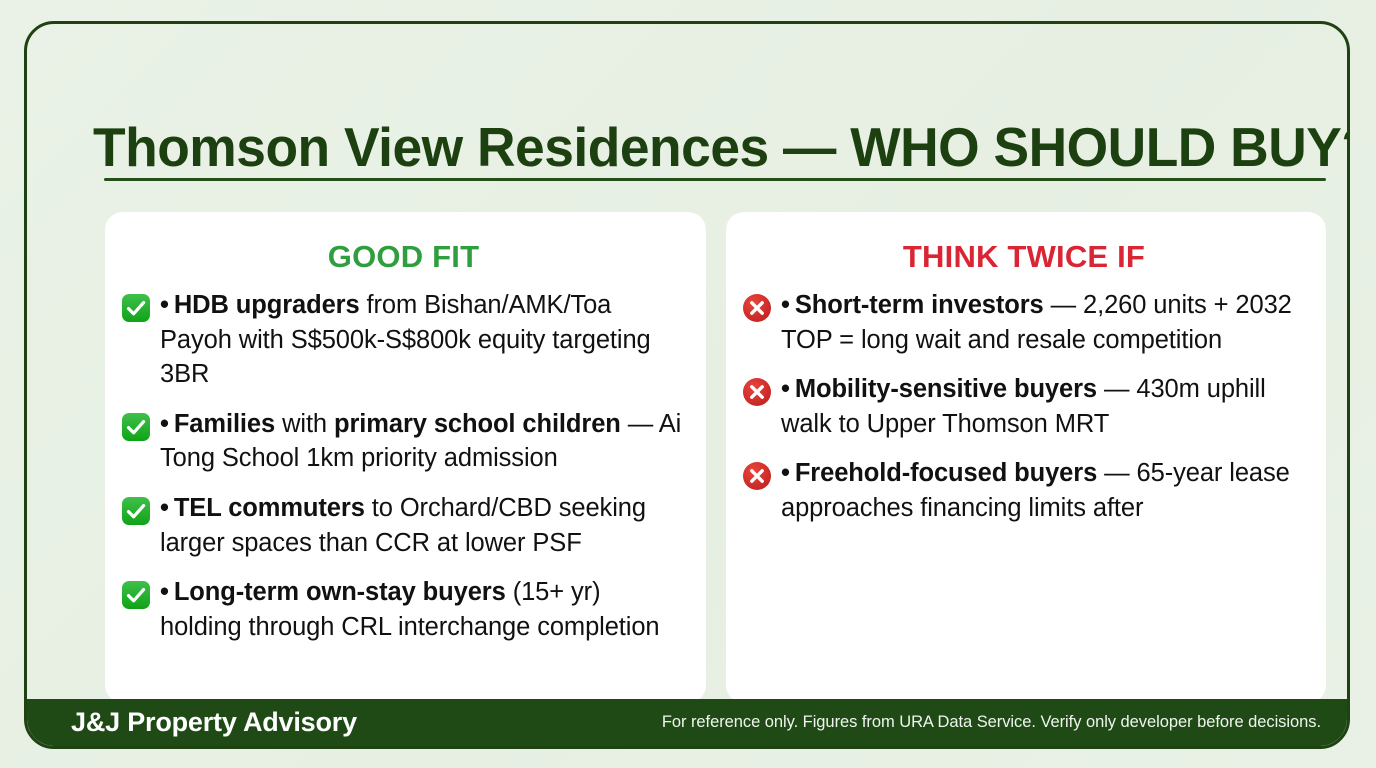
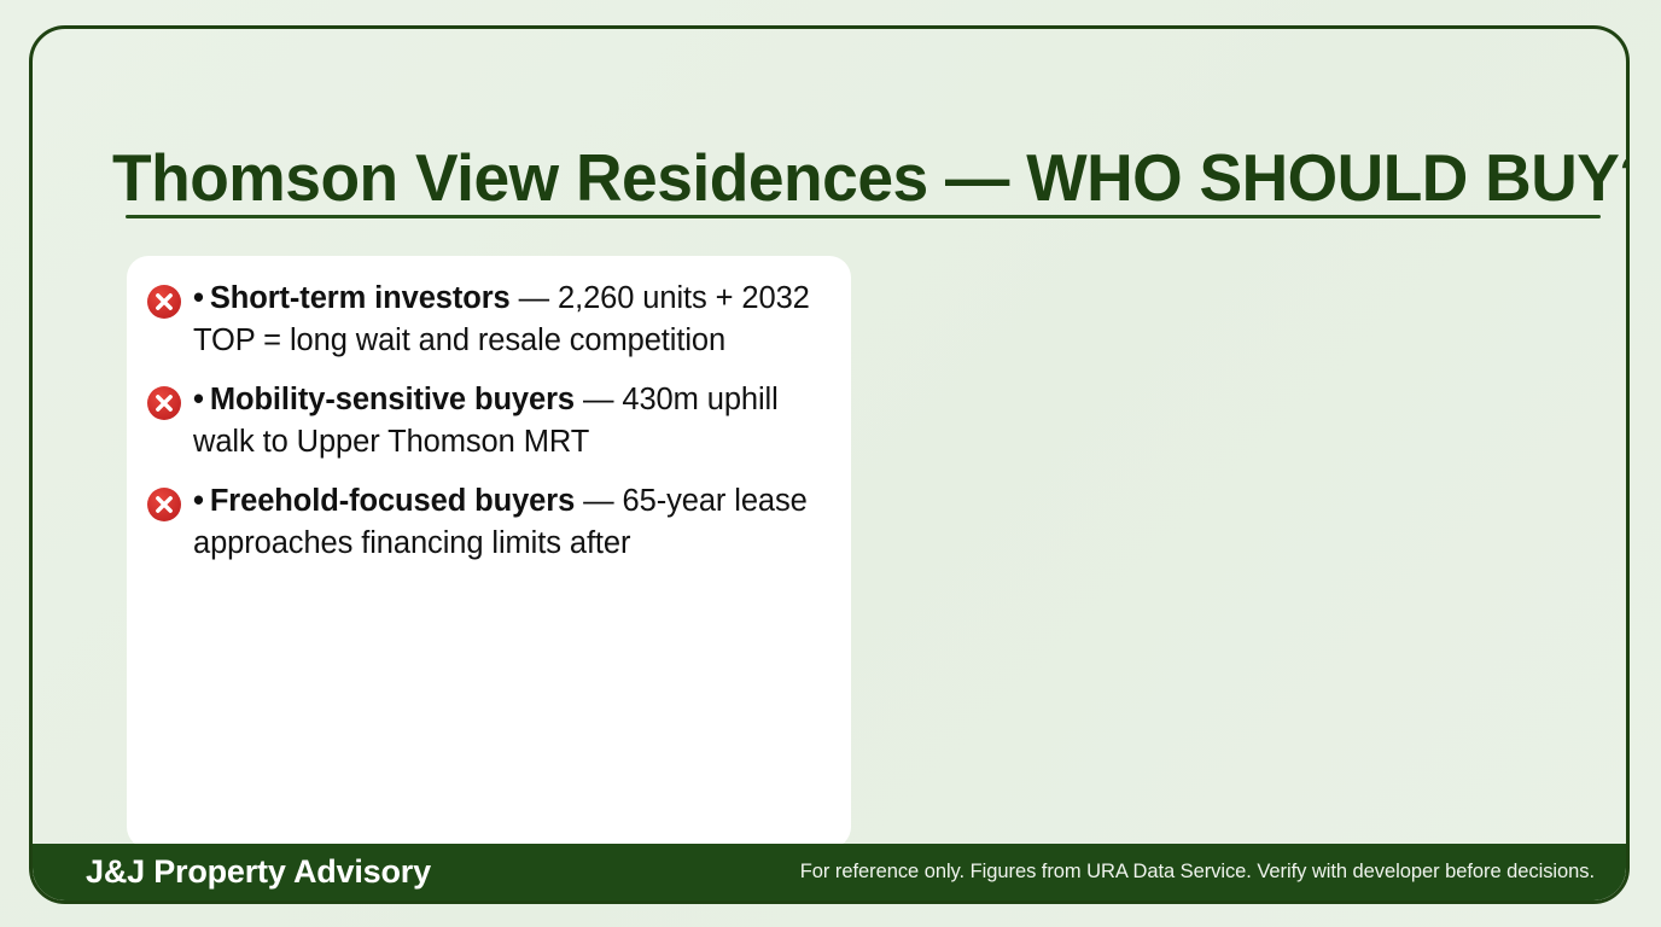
  Thomson View Residences — WHO SHOULD BUY
- GOOD FIT
- • HDB upgraders from Bishan/AMK/Toa Payoh with S$500k-S$800k equity targeting 3BR
- • Families with primary school children — Ai Tong School 1km priority admission
- • TEL commuters to Orchard/CBD seeking larger spaces than CCR at lower PSF
- • Long-term own-stay buyers (15+ yr) holding through CRL interchange completion
- THINK TWICE IF
  • Short-term investors — 2,260 units + 2032 TOP = long wait and resale competition
  • Mobility-sensitive buyers — 430m uphill walk to Upper Thomson MRT
  • Freehold-focused buyers — 65-year lease approaches financing limits after
  J&J Property Advisory
- For reference only. Figures from URA Data Service. Verify only developer before decisions.
+ For reference only. Figures from URA Data Service. Verify with developer before decisions.
